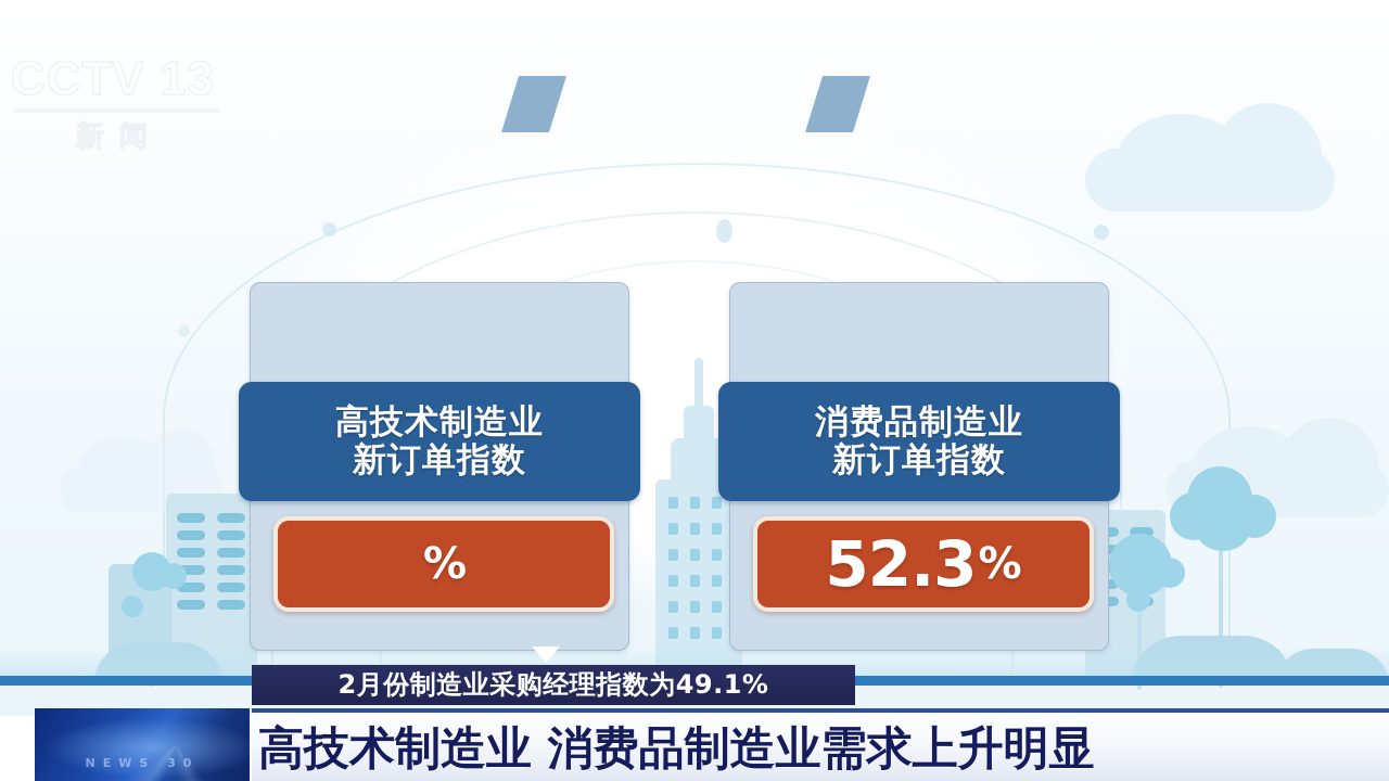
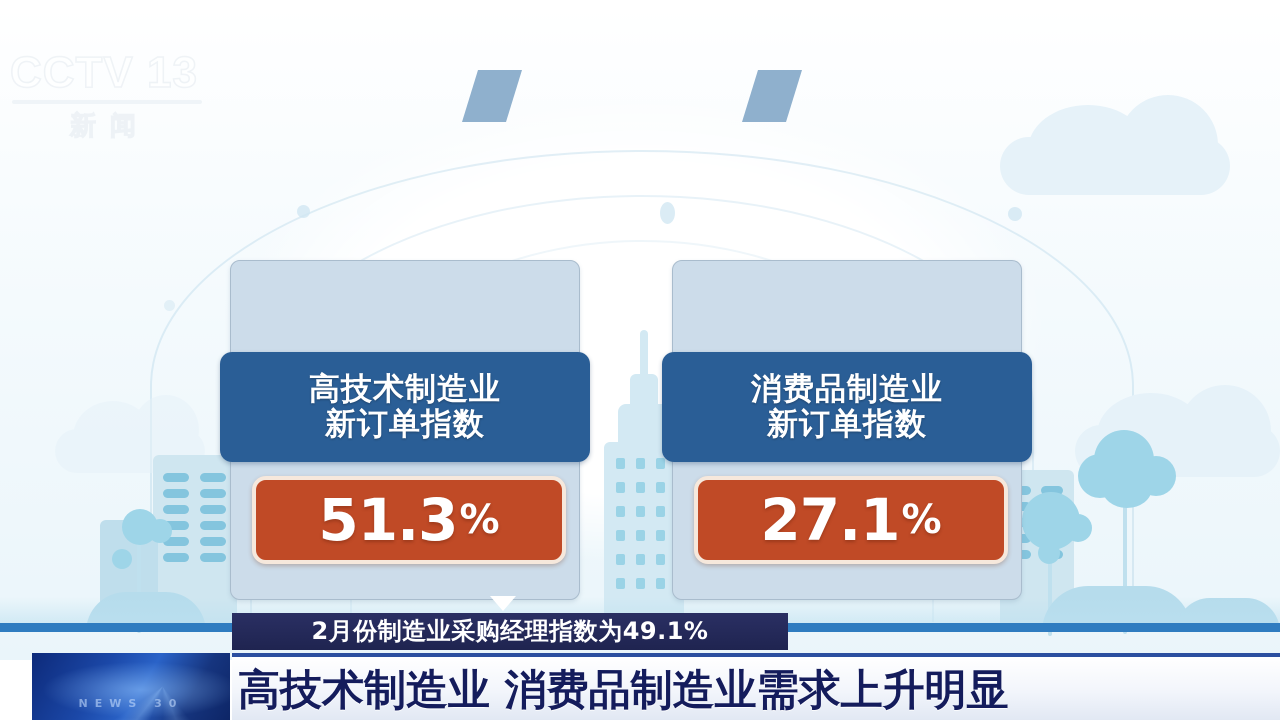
  高技术制造业
  新订单指数
+ 51.3
  %
  消费品制造业
  新订单指数
- 52.3
+ 27.1
  %
  2月份制造业采购经理指数为49.1%
  NEWS 30
  高技术制造业 消费品制造业需求上升明显
